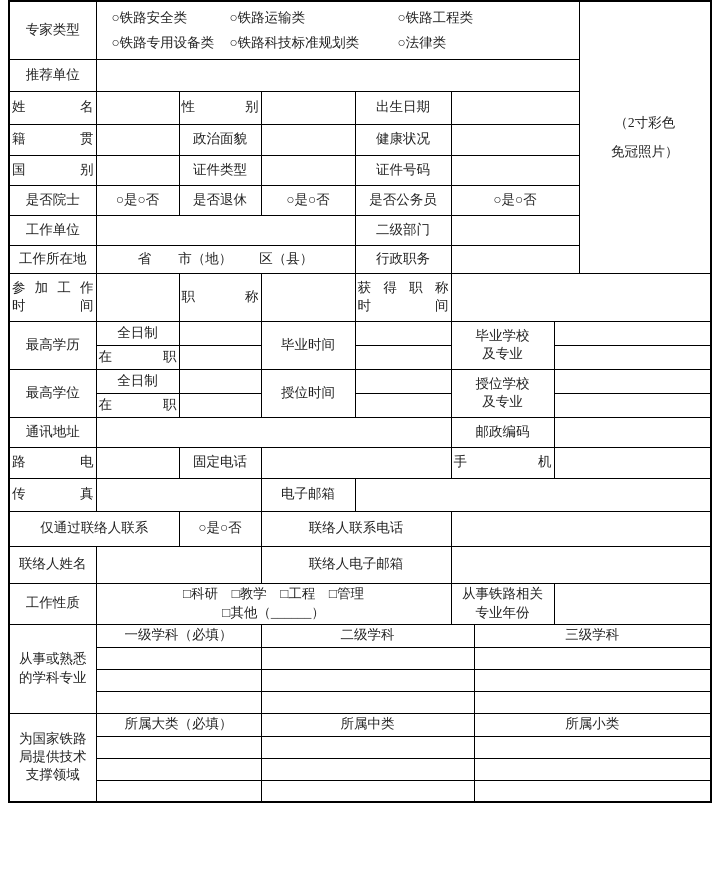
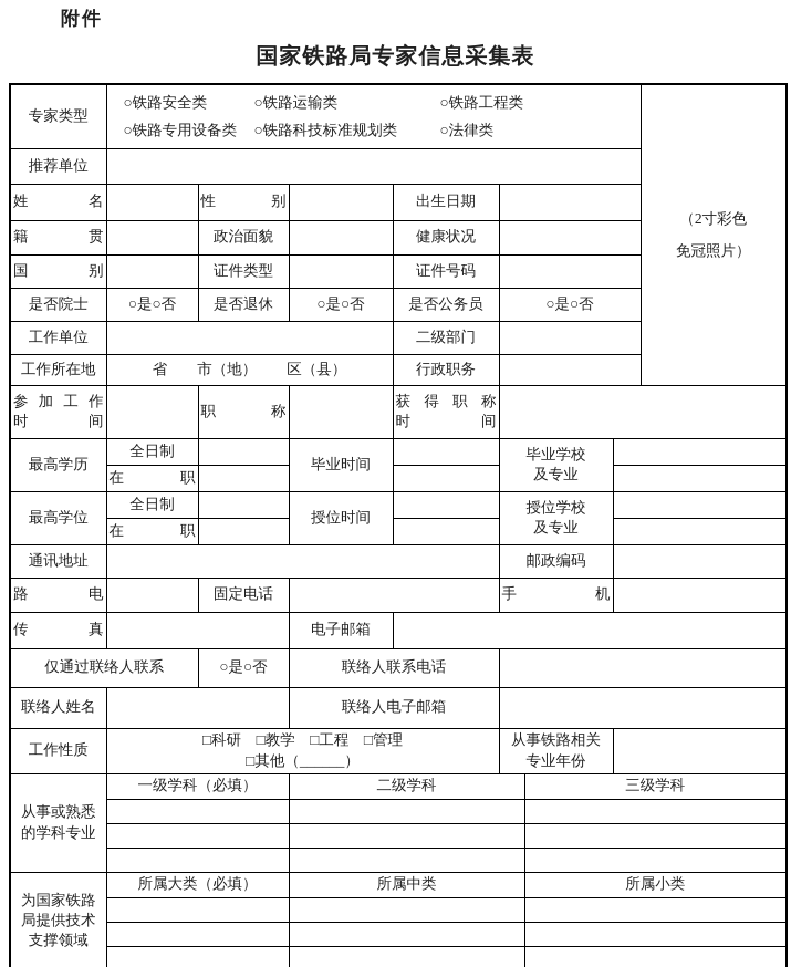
+ 附件
+ 国家铁路局专家信息采集表
  专家类型	○铁路安全类 ○铁路运输类 ○铁路工程类 ○铁路专用设备类 ○铁路科技标准规划类 ○法律类	（2寸彩色 免冠照片）
  推荐单位
  姓名		性别		出生日期
  籍贯		政治面貌		健康状况
  国别		证件类型		证件号码
  是否院士	○是○否	是否退休	○是○否	是否公务员	○是○否
  工作单位		二级部门
  工作所在地	省 市（地） 区（县）	行政职务
  参加工作 时间		职称		获得职称 时间
  最高学历	全日制		毕业时间		毕业学校 及专业
  在职
  最高学位	全日制		授位时间		授位学校 及专业
  在职
  通讯地址		邮政编码
  路电		固定电话		手机
  传真		电子邮箱
  仅通过联络人联系	○是○否	联络人联系电话
  联络人姓名		联络人电子邮箱
  工作性质	□科研 □教学 □工程 □管理 □其他（______）	从事铁路相关 专业年份
  从事或熟悉 的学科专业	一级学科（必填）	二级学科	三级学科
  为国家铁路 局提供技术 支撑领域	所属大类（必填）	所属中类	所属小类
